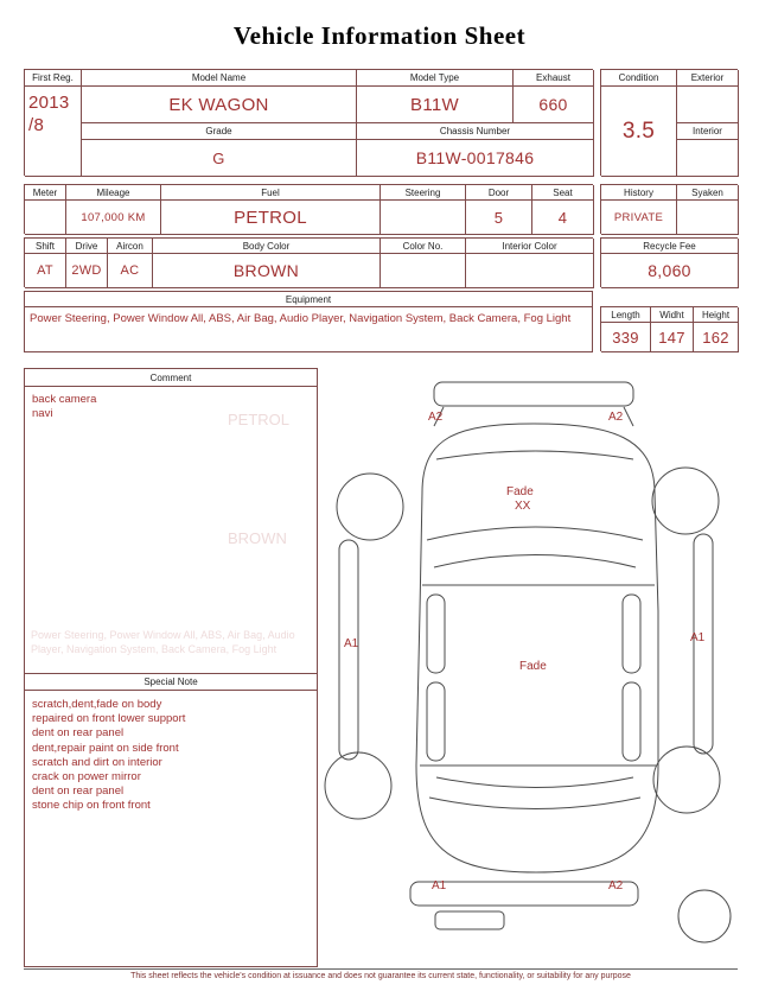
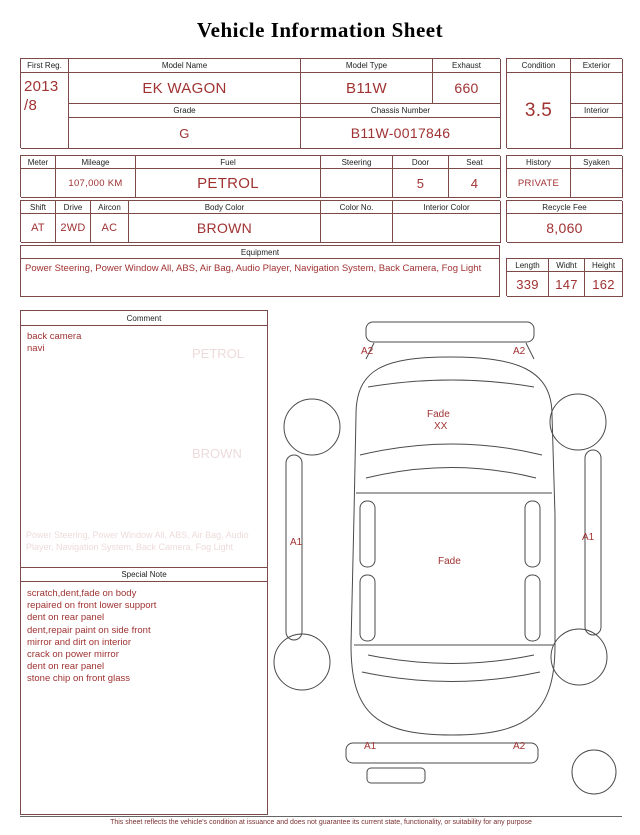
  Vehicle Information Sheet
  First Reg.
  Model Name
  Model Type
  Exhaust
  2013
  /8
  EK WAGON
  B11W
  660
  Grade
  Chassis Number
  G
  B11W-0017846
  Condition
  Exterior
  3.5
  Interior
  Meter
  Mileage
  Fuel
  Steering
  Door
  Seat
  107,000 KM
  PETROL
  5
  4
  History
  Syaken
  PRIVATE
  Shift
  Drive
  Aircon
  Body Color
  Color No.
  Interior Color
  AT
  2WD
  AC
  BROWN
  Recycle Fee
  8,060
  Equipment
  Power Steering, Power Window All, ABS, Air Bag, Audio Player, Navigation System, Back Camera, Fog Light
  Length
  Widht
  Height
  339
  147
  162
  Comment
  back camera
  navi
  Special Note
  scratch,dent,fade on body
  repaired on front lower support
  dent on rear panel
  dent,repair paint on side front
- scratch and dirt on interior
+ mirror and dirt on interior
  crack on power mirror
  dent on rear panel
- stone chip on front front
+ stone chip on front glass
  PETROL
  BROWN
  Power Steering, Power Window All, ABS, Air Bag, Audio
  Player, Navigation System, Back Camera, Fog Light
  A2
  A2
  Fade
  XX
  A1
  A1
  Fade
  A1
  A2
